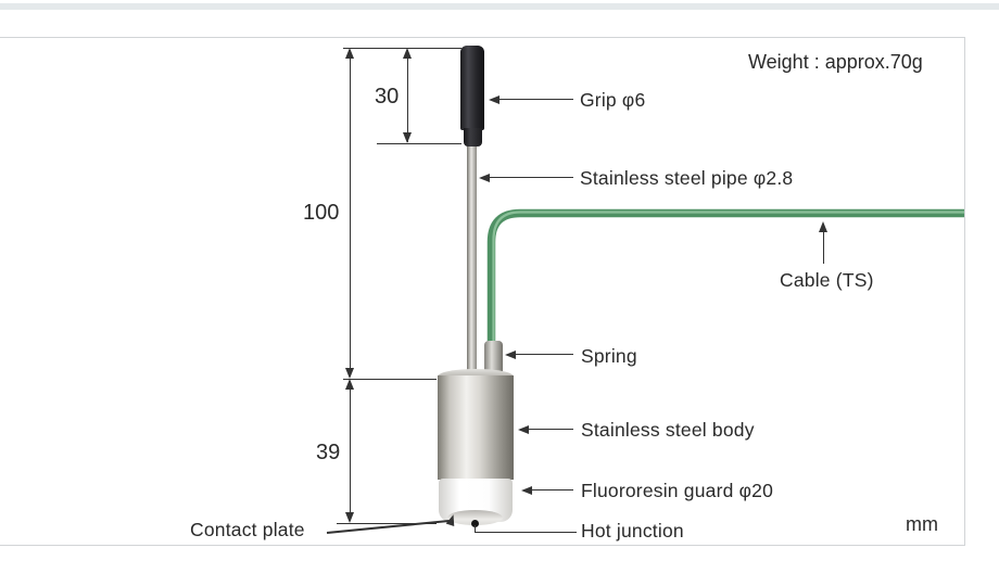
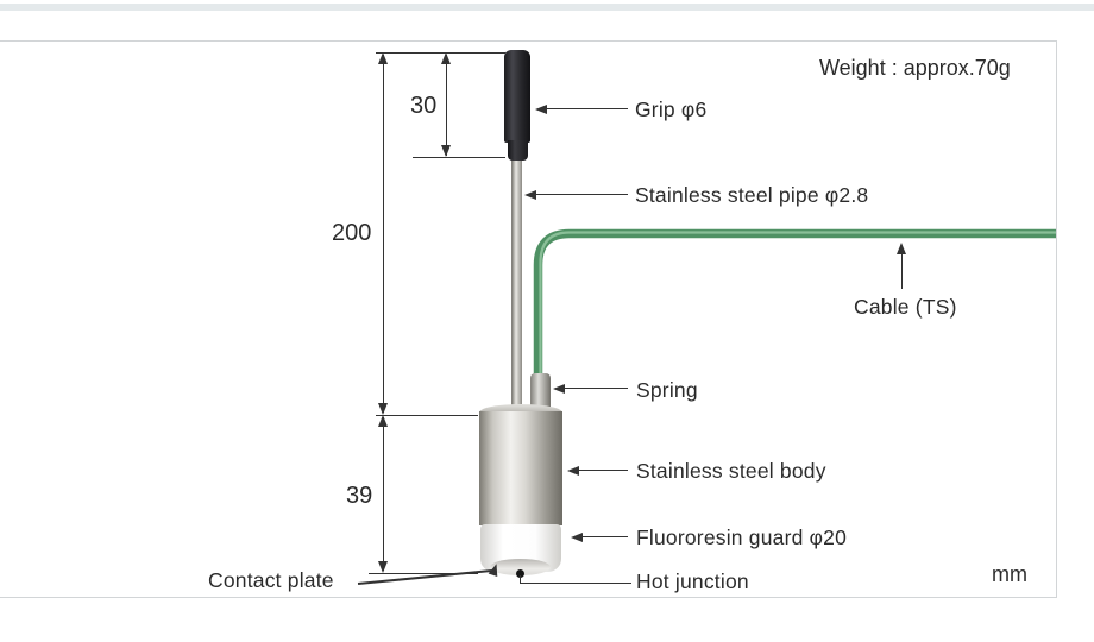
- 100
+ 200
  30
  39
  Grip φ6
  Stainless steel pipe φ2.8
  Cable (TS)
  Spring
  Stainless steel body
  Fluororesin guard φ20
  Hot junction
  Contact plate
  Weight : approx.70g
  mm
